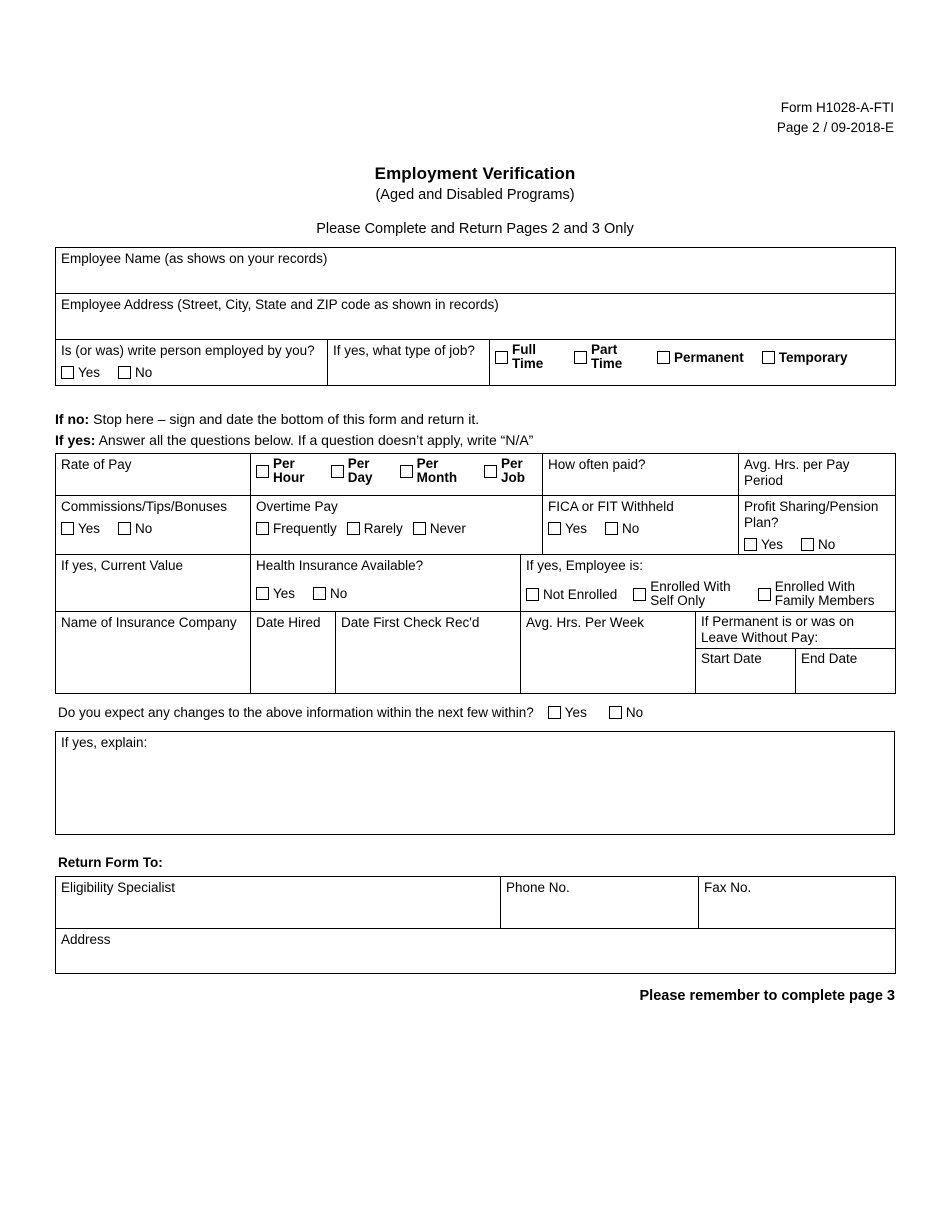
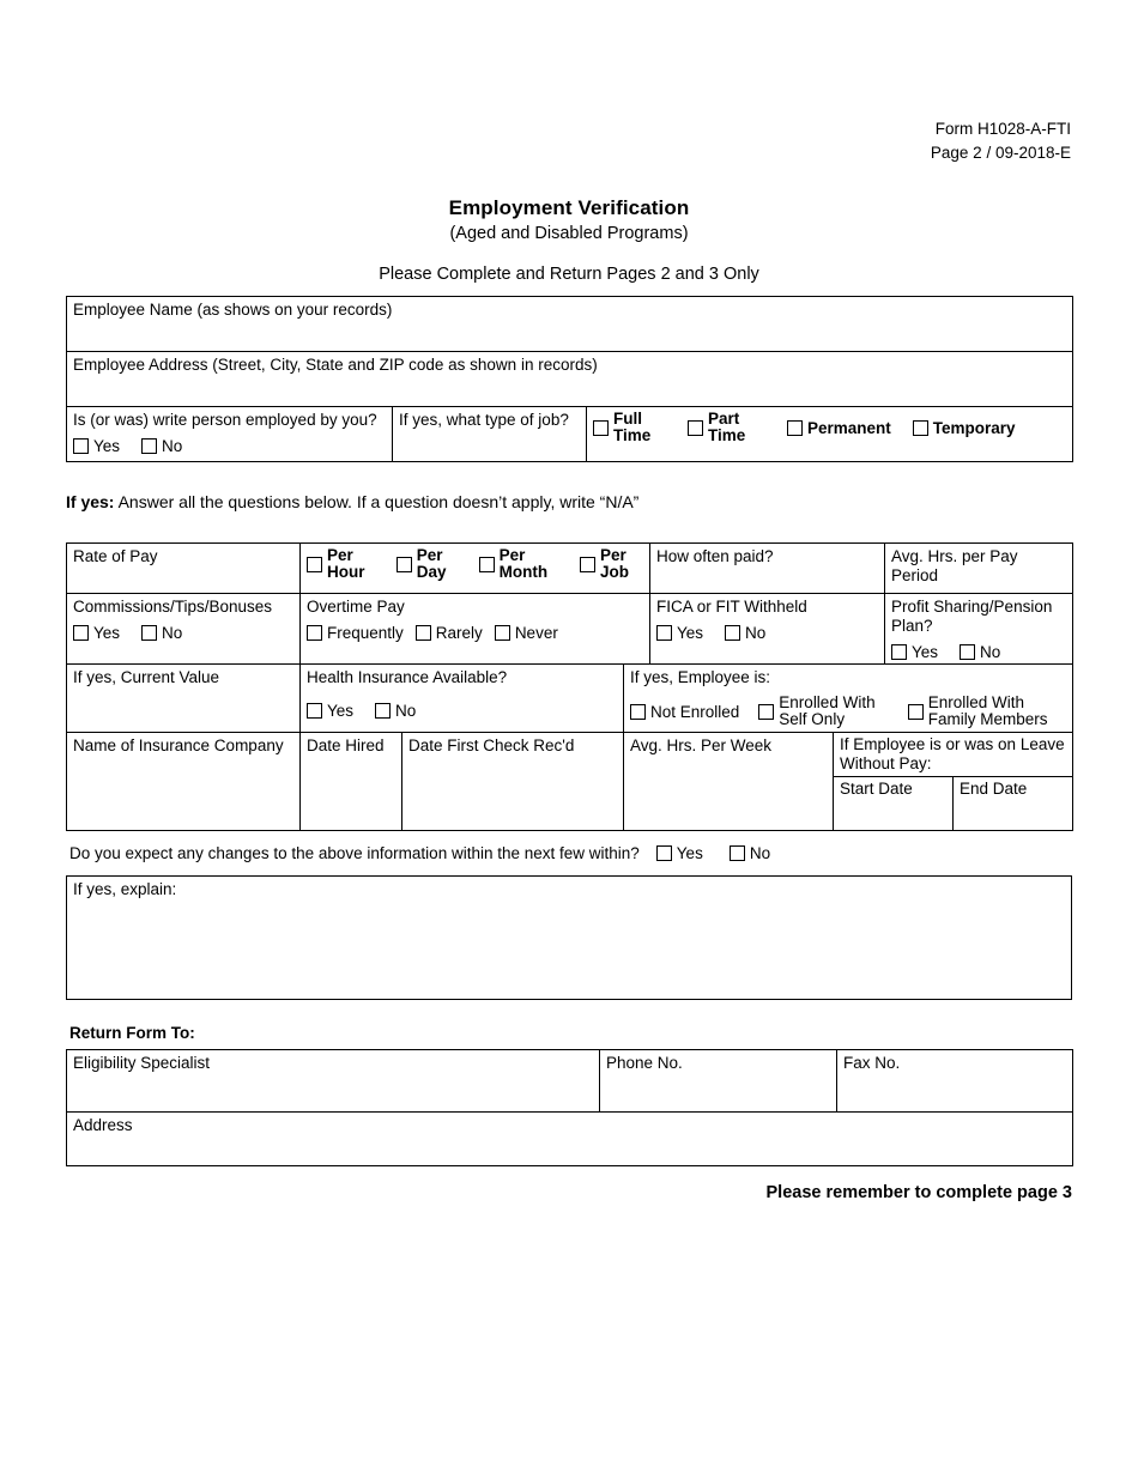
  Form H1028-A-FTI
  Page 2 / 09-2018-E
  Employment Verification
  (Aged and Disabled Programs)
  Please Complete and Return Pages 2 and 3 Only
  Employee Name (as shows on your records)
  Employee Address (Street, City, State and ZIP code as shown in records)
  Is (or was) write person employed by you? Yes No	If yes, what type of job?	Full Time Part Time Permanent Temporary
- If no: Stop here – sign and date the bottom of this form and return it.
  If yes: Answer all the questions below. If a question doesn’t apply, write “N/A”
  Rate of Pay	Per Hour Per Day Per Month Per Job	How often paid?	Avg. Hrs. per Pay Period
  Commissions/Tips/Bonuses Yes No	Overtime Pay Frequently Rarely Never	FICA or FIT Withheld Yes No	Profit Sharing/Pension Plan? Yes No
  If yes, Current Value	Health Insurance Available? Yes No	If yes, Employee is: Not Enrolled Enrolled With Self Only Enrolled With Family Members
  Name of Insurance Company	Date Hired	Date First Check Rec'd	Avg. Hrs. Per Week
- If Permanent is or was on Leave Without Pay:
+ If Employee is or was on Leave Without Pay:
  Start Date	End Date
  Do you expect any changes to the above information within the next few within?
  Yes
  No
  If yes, explain:
  Return Form To:
  Eligibility Specialist	Phone No.	Fax No.
  Address
  Please remember to complete page 3
